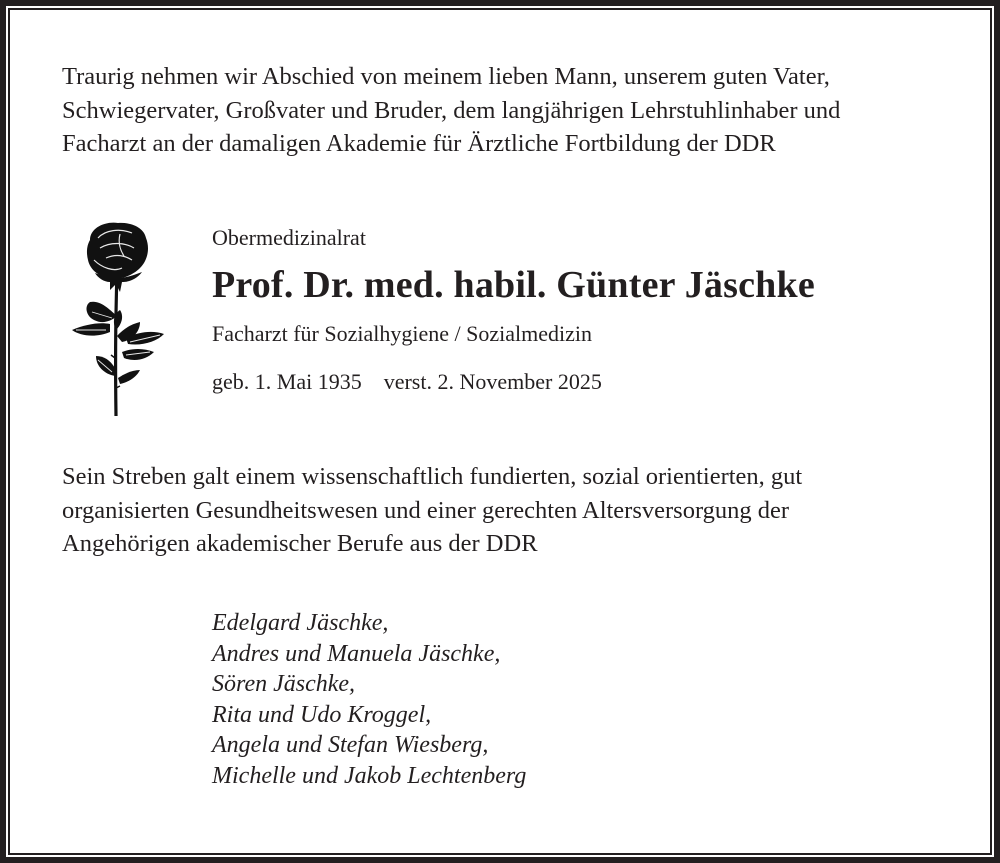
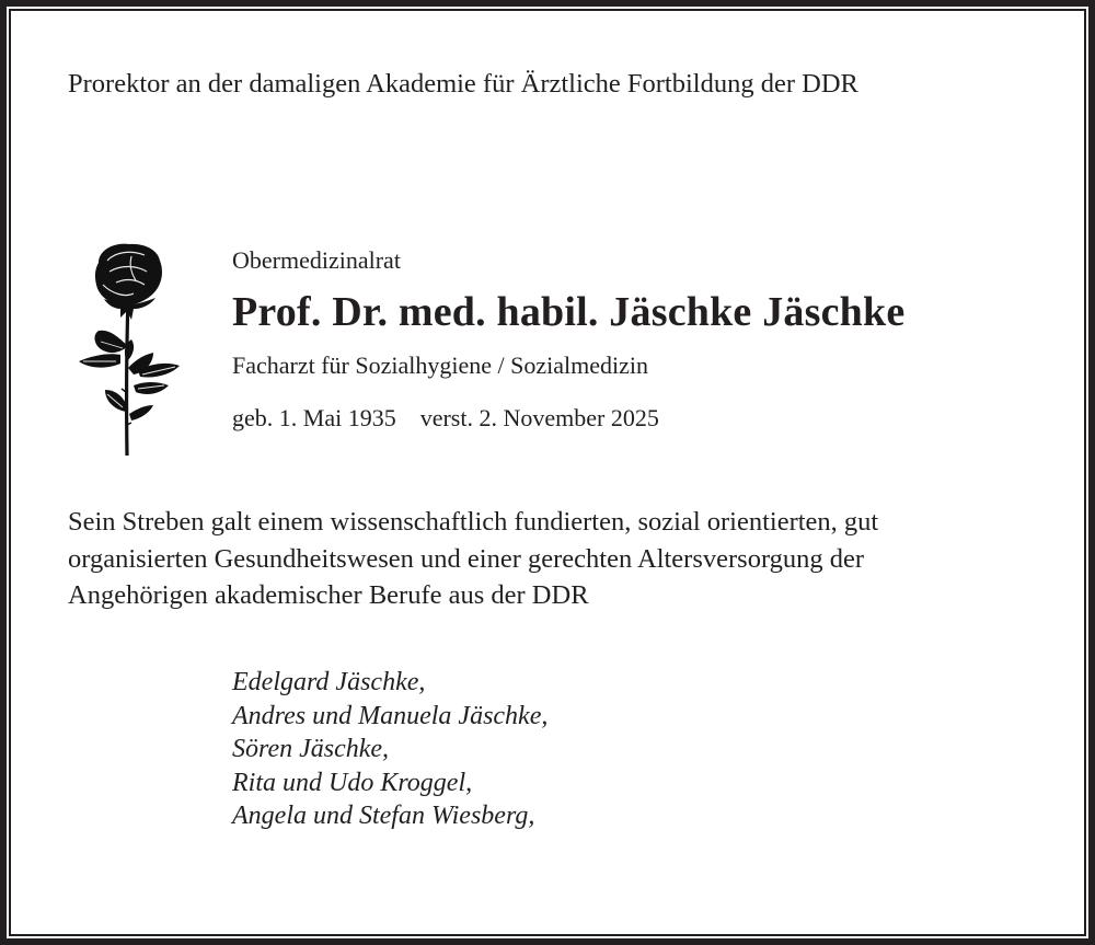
- Traurig nehmen wir Abschied von meinem lieben Mann, unserem guten Vater,
- Schwiegervater, Großvater und Bruder, dem langjährigen Lehrstuhlinhaber und
- Facharzt an der damaligen Akademie für Ärztliche Fortbildung der DDR
+ Prorektor an der damaligen Akademie für Ärztliche Fortbildung der DDR
  Obermedizinalrat
- Prof. Dr. med. habil. Günter Jäschke
+ Prof. Dr. med. habil. Jäschke Jäschke
  Facharzt für Sozialhygiene / Sozialmedizin
  geb. 1. Mai 1935 verst. 2. November 2025
  Sein Streben galt einem wissenschaftlich fundierten, sozial orientierten, gut
  organisierten Gesundheitswesen und einer gerechten Altersversorgung der
  Angehörigen akademischer Berufe aus der DDR
  Edelgard Jäschke,
  Andres und Manuela Jäschke,
  Sören Jäschke,
  Rita und Udo Kroggel,
  Angela und Stefan Wiesberg,
- Michelle und Jakob Lechtenberg
